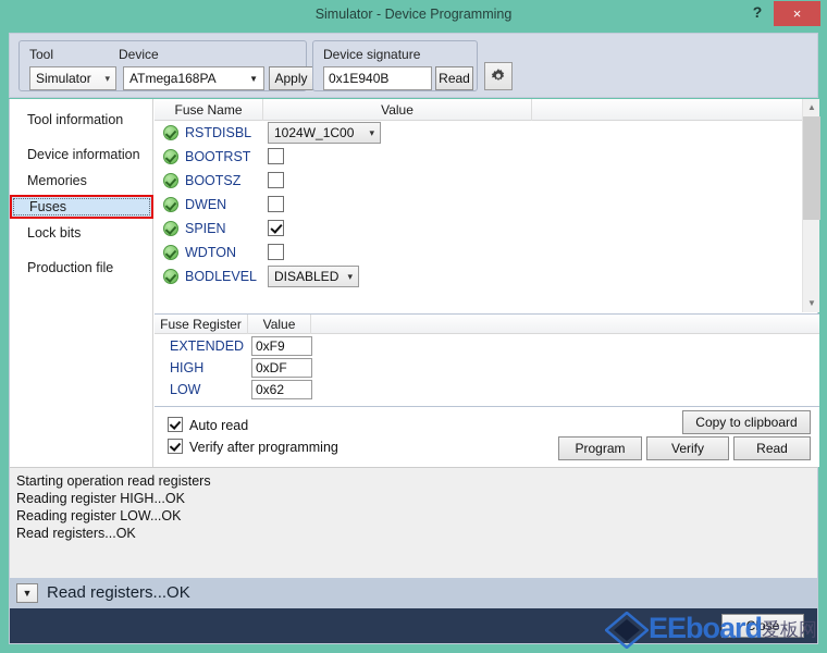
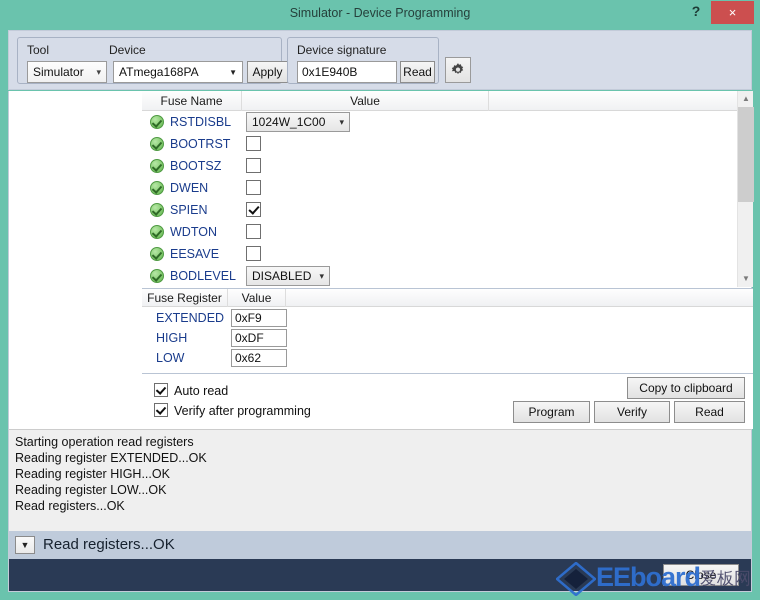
  Simulator - Device Programming
  ?
  ×
  Tool
  Device
  Simulator
  ▾
  ATmega168PA
  ▼
  Apply
  Device signature
  0x1E940B
  Read
- Tool information
- Device information
- Memories
- Fuses
- Lock bits
- Production file
  Fuse Name
  Value
  RSTDISBL
  1024W_1C00
  ▾
  BOOTRST
  BOOTSZ
  DWEN
  SPIEN
  WDTON
+ EESAVE
  BODLEVEL
  DISABLED
  ▾
  ▲
  ▼
  Fuse Register
  Value
  EXTENDED
  0xF9
  HIGH
  0xDF
  LOW
  0x62
  Auto read
  Verify after programming
  Copy to clipboard
  Program
  Verify
  Read
  Starting operation read registers
+ Reading register EXTENDED...OK
  Reading register HIGH...OK
  Reading register LOW...OK
  Read registers...OK
  ▼
  Read registers...OK
  Close
  EEboard
  爱板网
